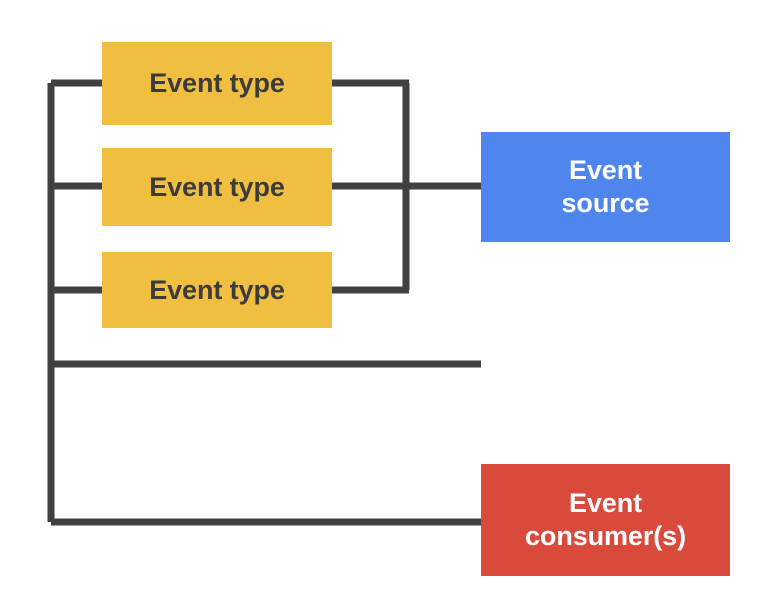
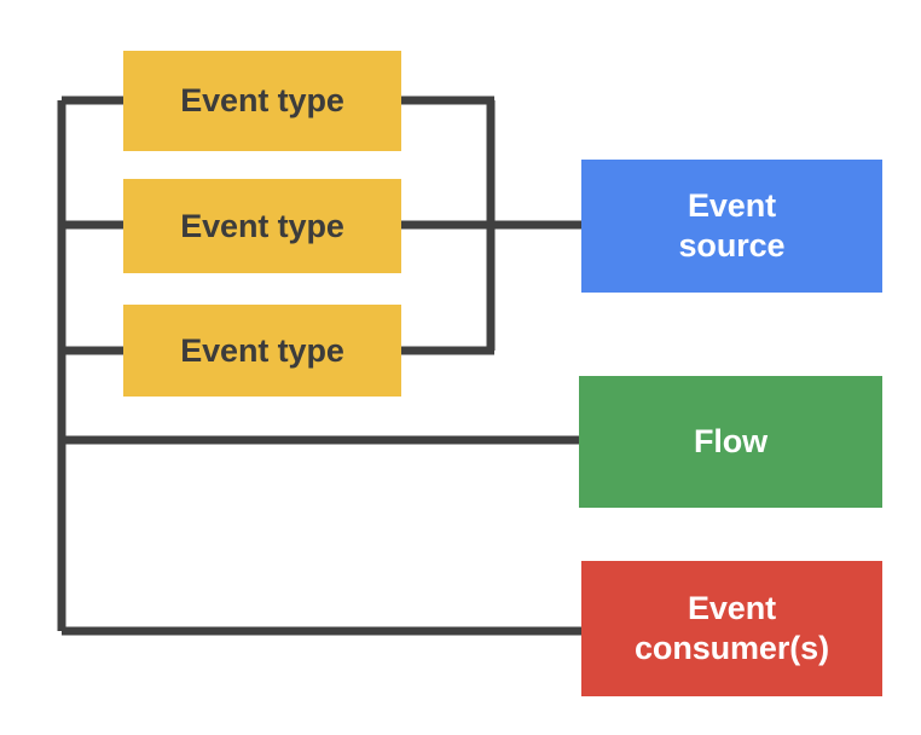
  Event type
  Event type
  Event type
  Event
  source
+ Flow
  Event
  consumer(s)
